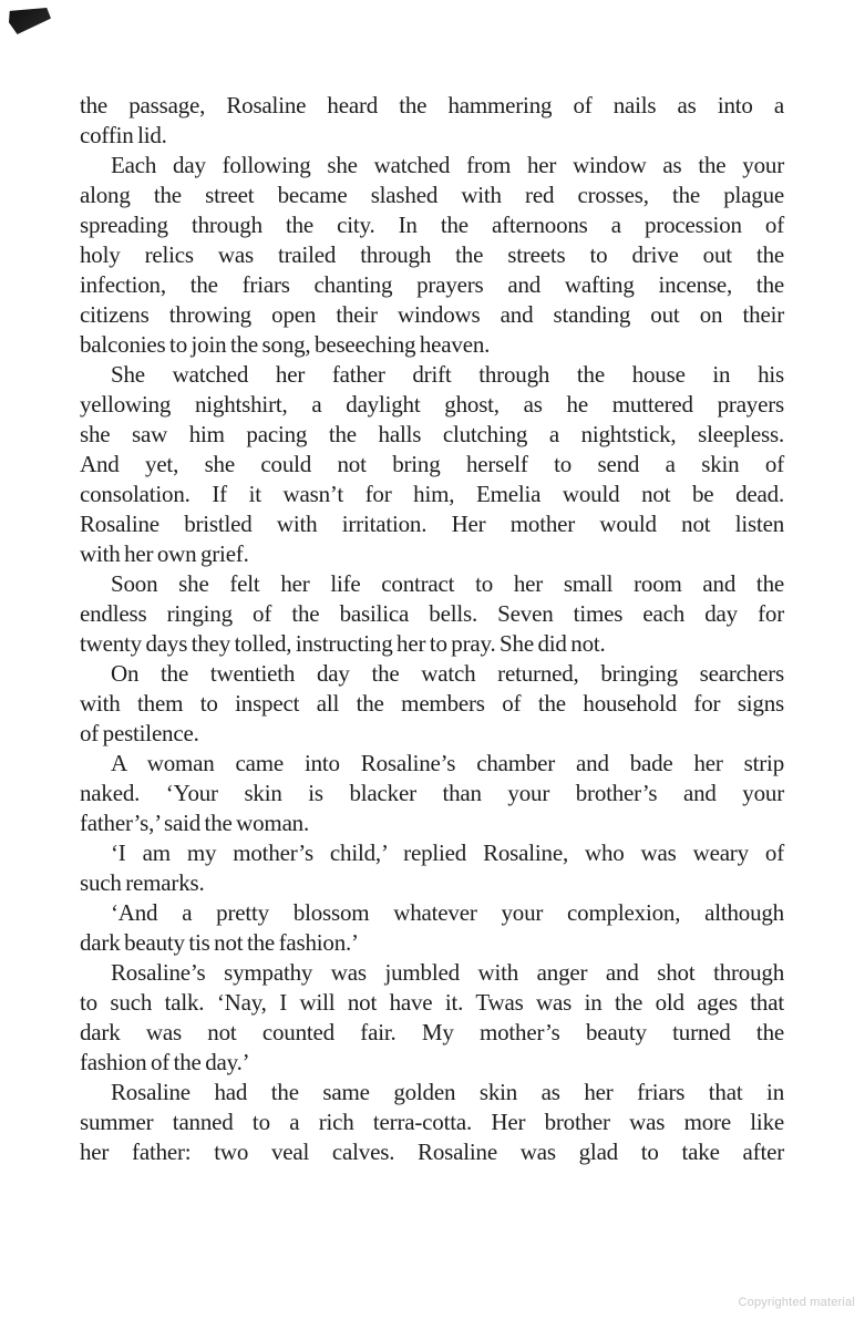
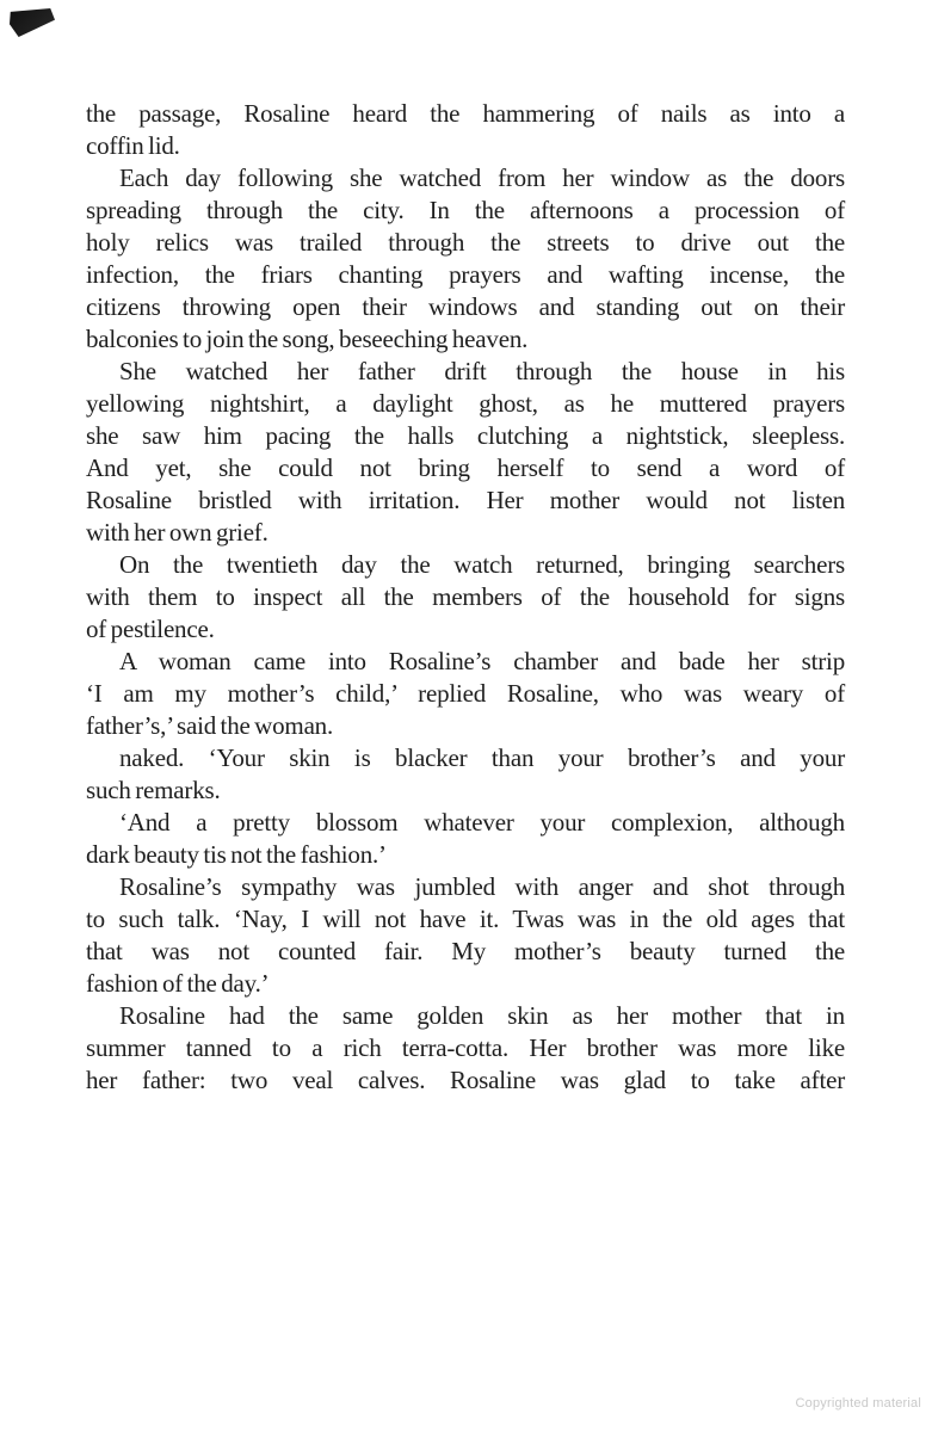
  the passage, Rosaline heard the hammering of nails as into a
  coffin lid.
- Each day following she watched from her window as the your
+ Each day following she watched from her window as the doors
- along the street became slashed with red crosses, the plague
  spreading through the city. In the afternoons a procession of
  holy relics was trailed through the streets to drive out the
  infection, the friars chanting prayers and wafting incense, the
  citizens throwing open their windows and standing out on their
  balconies to join the song, beseeching heaven.
  She watched her father drift through the house in his
  yellowing nightshirt, a daylight ghost, as he muttered prayers
  she saw him pacing the halls clutching a nightstick, sleepless.
- And yet, she could not bring herself to send a skin of
+ And yet, she could not bring herself to send a word of
- consolation. If it wasn’t for him, Emelia would not be dead.
  Rosaline bristled with irritation. Her mother would not listen
  with her own grief.
- Soon she felt her life contract to her small room and the
- endless ringing of the basilica bells. Seven times each day for
- twenty days they tolled, instructing her to pray. She did not.
  On the twentieth day the watch returned, bringing searchers
  with them to inspect all the members of the household for signs
  of pestilence.
  A woman came into Rosaline’s chamber and bade her strip
- naked. ‘Your skin is blacker than your brother’s and your
+ ‘I am my mother’s child,’ replied Rosaline, who was weary of
  father’s,’ said the woman.
- ‘I am my mother’s child,’ replied Rosaline, who was weary of
+ naked. ‘Your skin is blacker than your brother’s and your
  such remarks.
  ‘And a pretty blossom whatever your complexion, although
  dark beauty tis not the fashion.’
  Rosaline’s sympathy was jumbled with anger and shot through
  to such talk. ‘Nay, I will not have it. Twas was in the old ages that
- dark was not counted fair. My mother’s beauty turned the
+ that was not counted fair. My mother’s beauty turned the
  fashion of the day.’
- Rosaline had the same golden skin as her friars that in
+ Rosaline had the same golden skin as her mother that in
  summer tanned to a rich terra-cotta. Her brother was more like
  her father: two veal calves. Rosaline was glad to take after
  Copyrighted material
